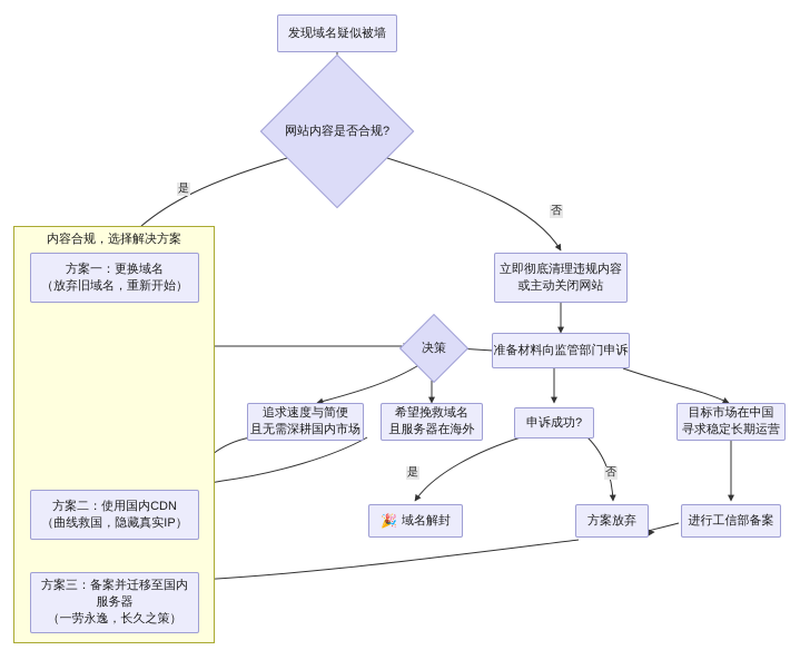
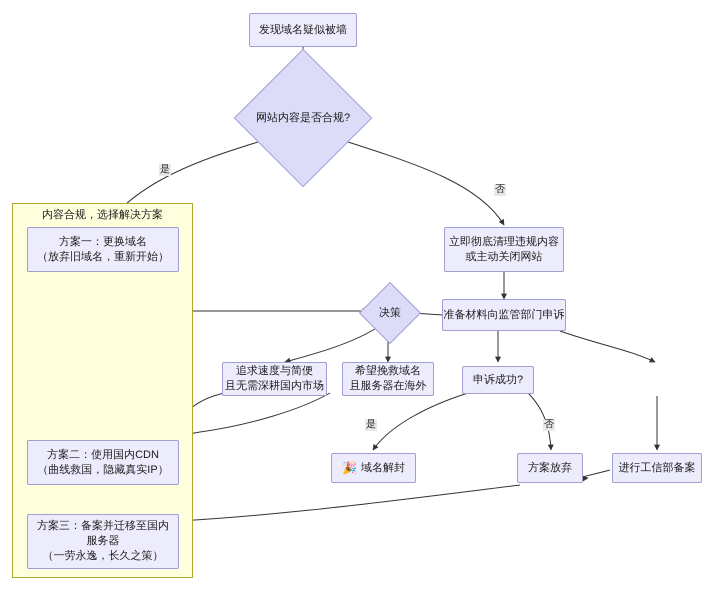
  内容合规，选择解决方案
  发现域名疑似被墙
  网站内容是否合规?
  方案一：更换域名
  （放弃旧域名，重新开始）
  方案二：使用国内CDN
  （曲线救国，隐藏真实IP）
  方案三：备案并迁移至国内
  服务器
  （一劳永逸，长久之策）
  立即彻底清理违规内容
  或主动关闭网站
  准备材料向监管部门申诉
  决策
  追求速度与简便
  且无需深耕国内市场
  希望挽救域名
  且服务器在海外
  申诉成功?
- 目标市场在中国
- 寻求稳定长期运营
  🎉
  域名解封
  方案放弃
  进行工信部备案
  是
  否
  是
  否
